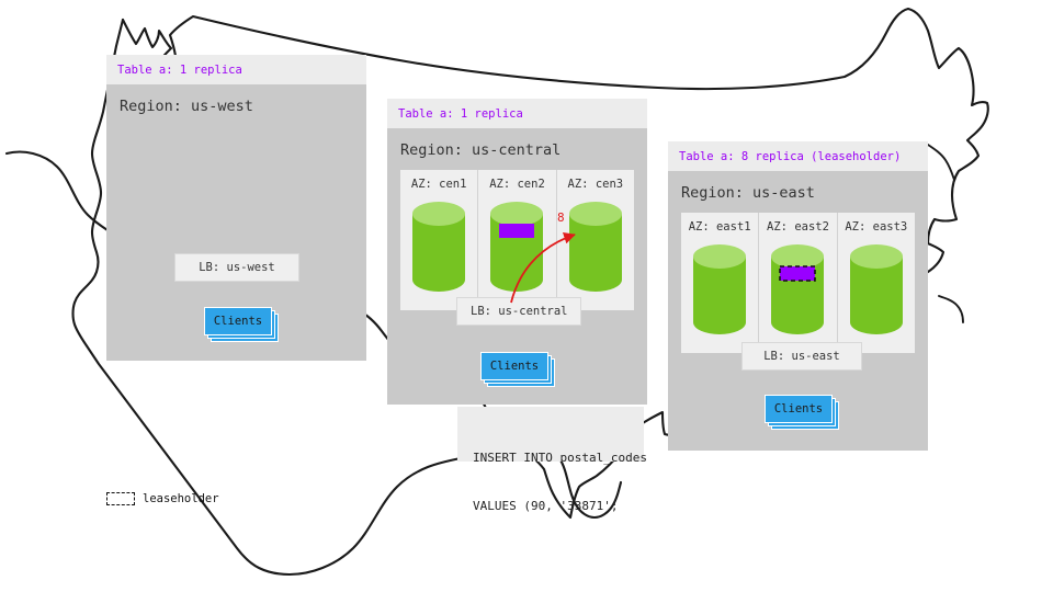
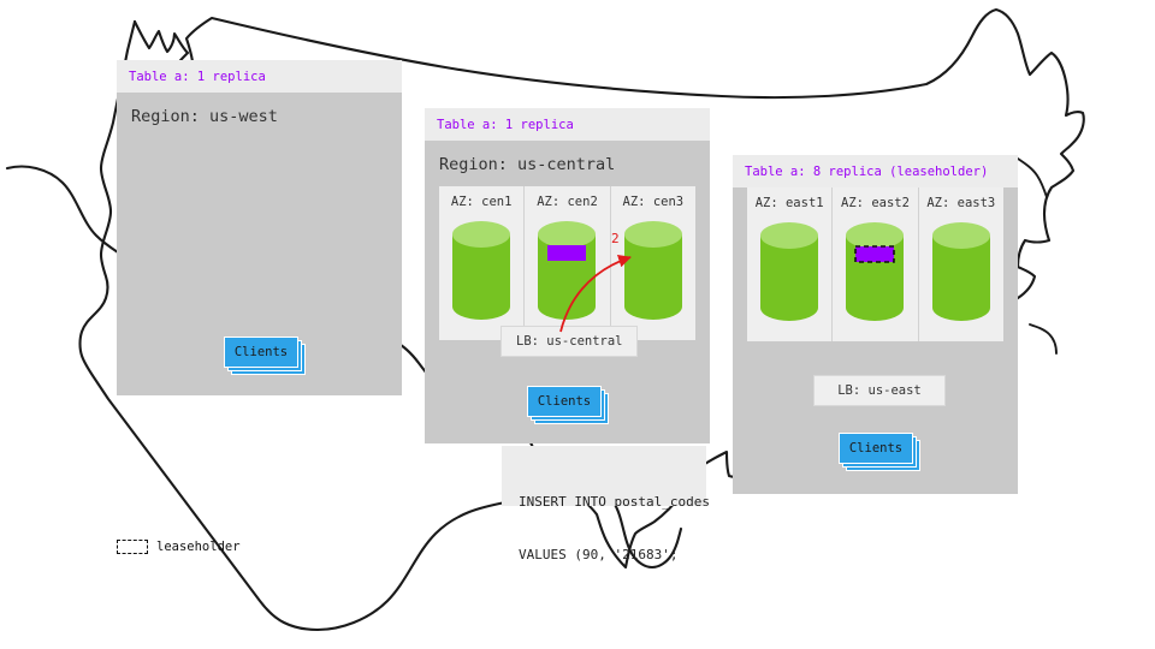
  Table a: 1 replica
  Region: us-west
- LB: us-west
  Clients
  Table a: 1 replica
  Region: us-central
  AZ: cen1
  AZ: cen2
  AZ: cen3
  LB: us-central
  Clients
- 8
+ 2
  INSERT INTO postal_codes
- VALUES (90, '33871';
+ VALUES (90, '21683';
  Table a: 8 replica (leaseholder)
- Region: us-east
  AZ: east1
  AZ: east2
  AZ: east3
  LB: us-east
  Clients
  leaseholder
